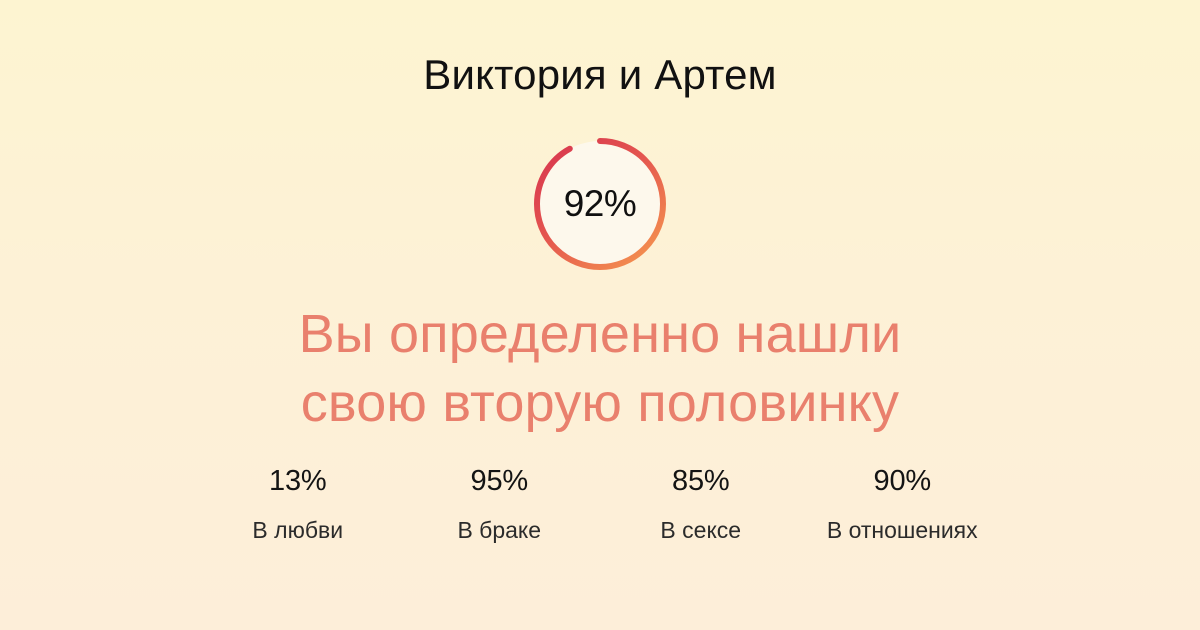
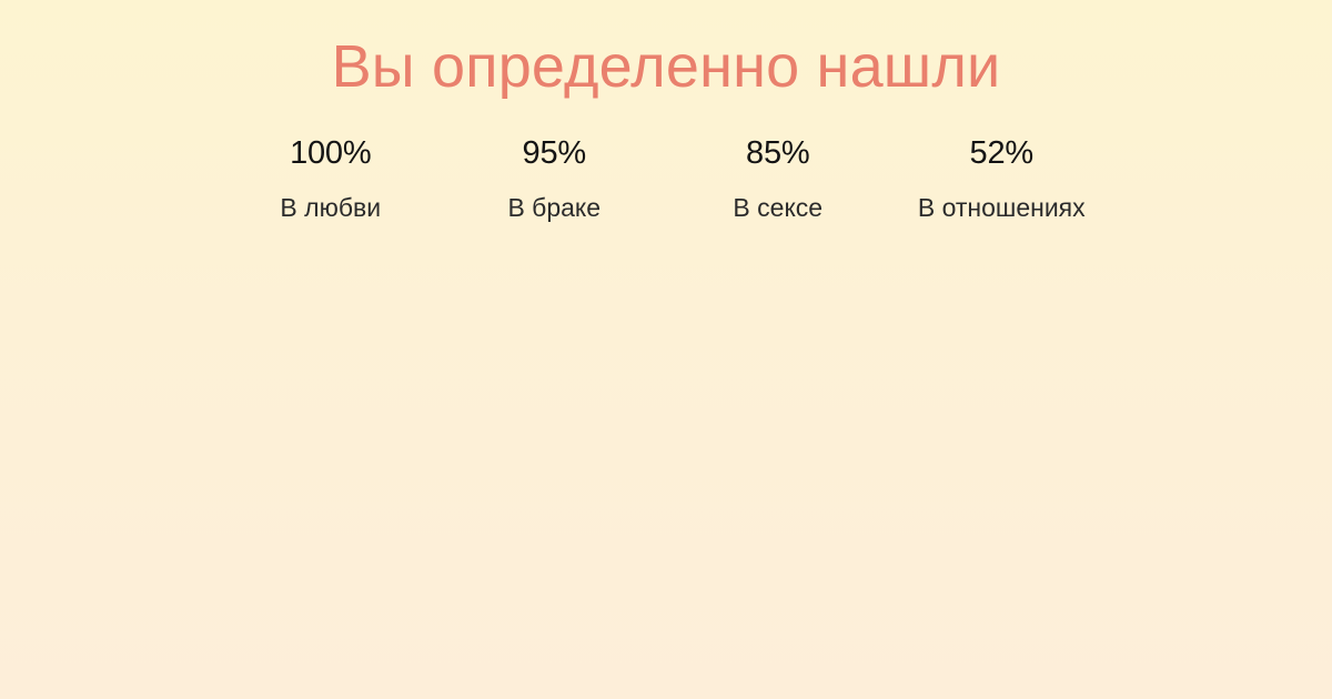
- Виктория и Артем
- 92%
  Вы определенно нашли
- свою вторую половинку
- 13%
+ 100%
  В любви
  95%
  В браке
  85%
  В сексе
- 90%
+ 52%
  В отношениях
